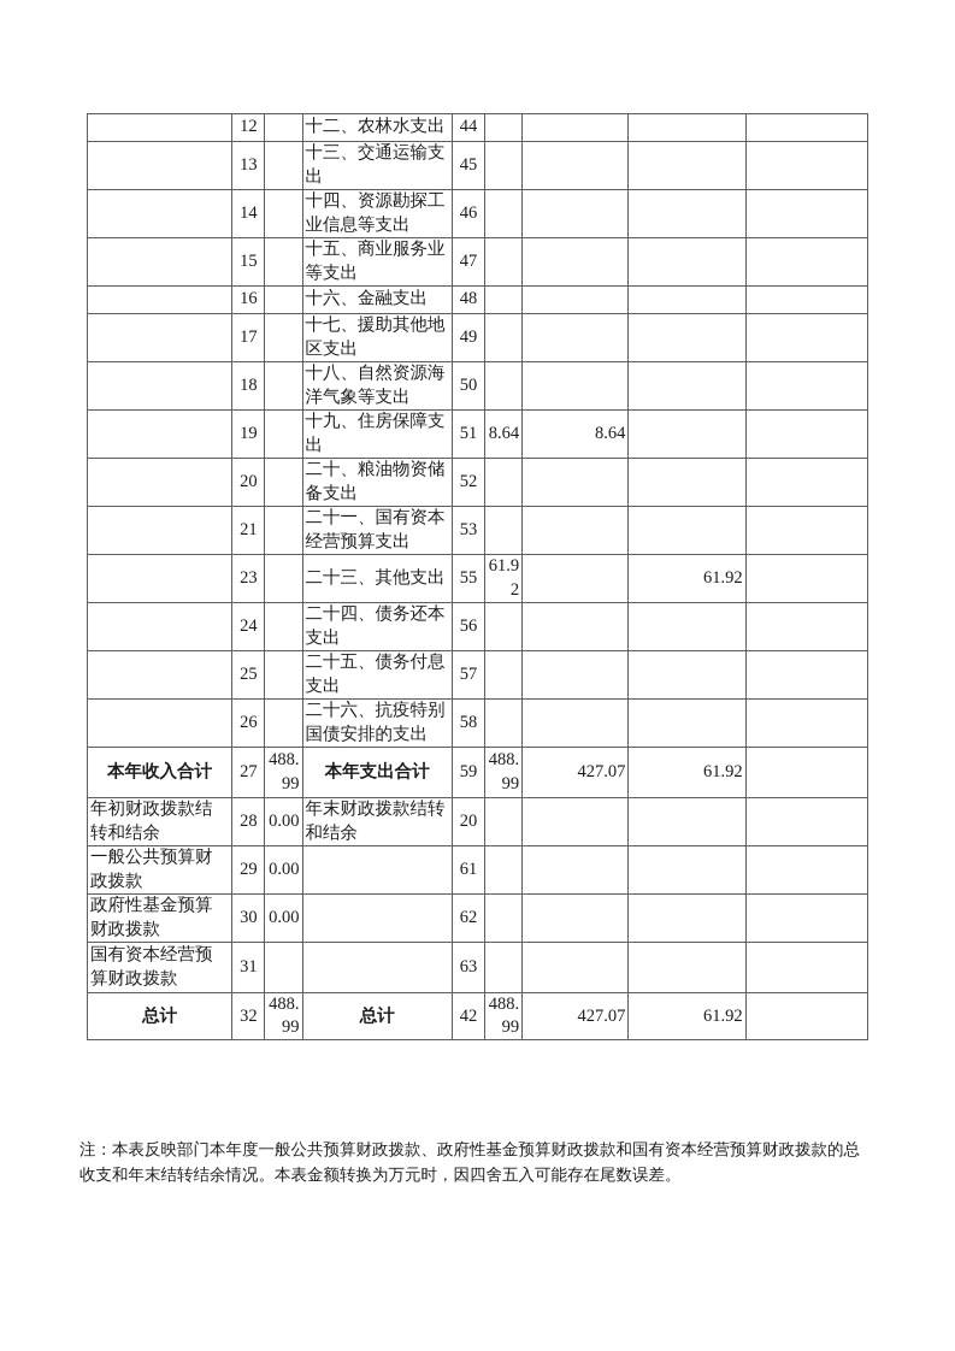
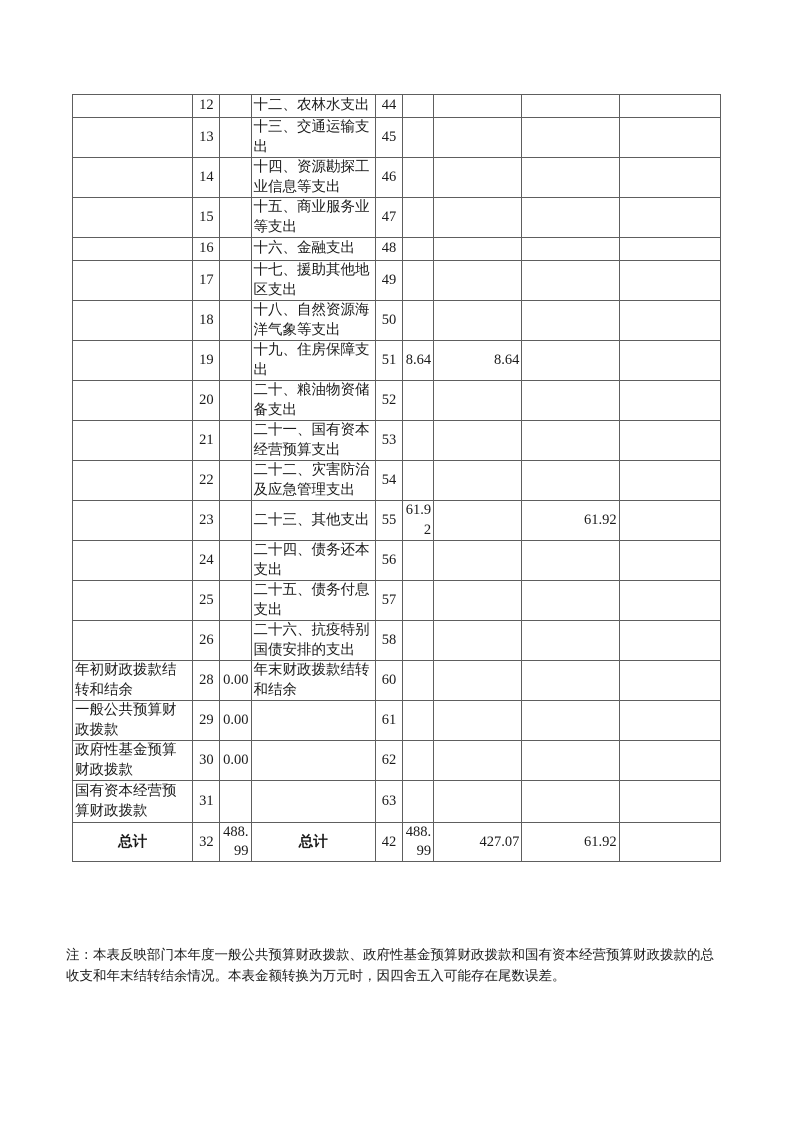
  	12		十二、农林水支出	44
  	13		十三、交通运输支出	45
  	14		十四、资源勘探工业信息等支出	46
  	15		十五、商业服务业等支出	47
  	16		十六、金融支出	48
  	17		十七、援助其他地区支出	49
  	18		十八、自然资源海洋气象等支出	50
  	19		十九、住房保障支出	51	8.64	8.64
  	20		二十、粮油物资储备支出	52
  	21		二十一、国有资本经营预算支出	53
+ 	22		二十二、灾害防治及应急管理支出	54
  	23		二十三、其他支出	55	61.92		61.92
  	24		二十四、债务还本支出	56
  	25		二十五、债务付息支出	57
  	26		二十六、抗疫特别国债安排的支出	58
- 本年收入合计	27	488.99	本年支出合计	59	488.99	427.07	61.92
- 年初财政拨款结转和结余	28	0.00	年末财政拨款结转和结余	20
+ 年初财政拨款结转和结余	28	0.00	年末财政拨款结转和结余	60
  一般公共预算财政拨款	29	0.00		61
  政府性基金预算财政拨款	30	0.00		62
  国有资本经营预算财政拨款	31			63
  总计	32	488.99	总计	42	488.99	427.07	61.92
  注：本表反映部门本年度一般公共预算财政拨款、政府性基金预算财政拨款和国有资本经营预算财政拨款的总收支和年末结转结余情况。本表金额转换为万元时，因四舍五入可能存在尾数误差。
